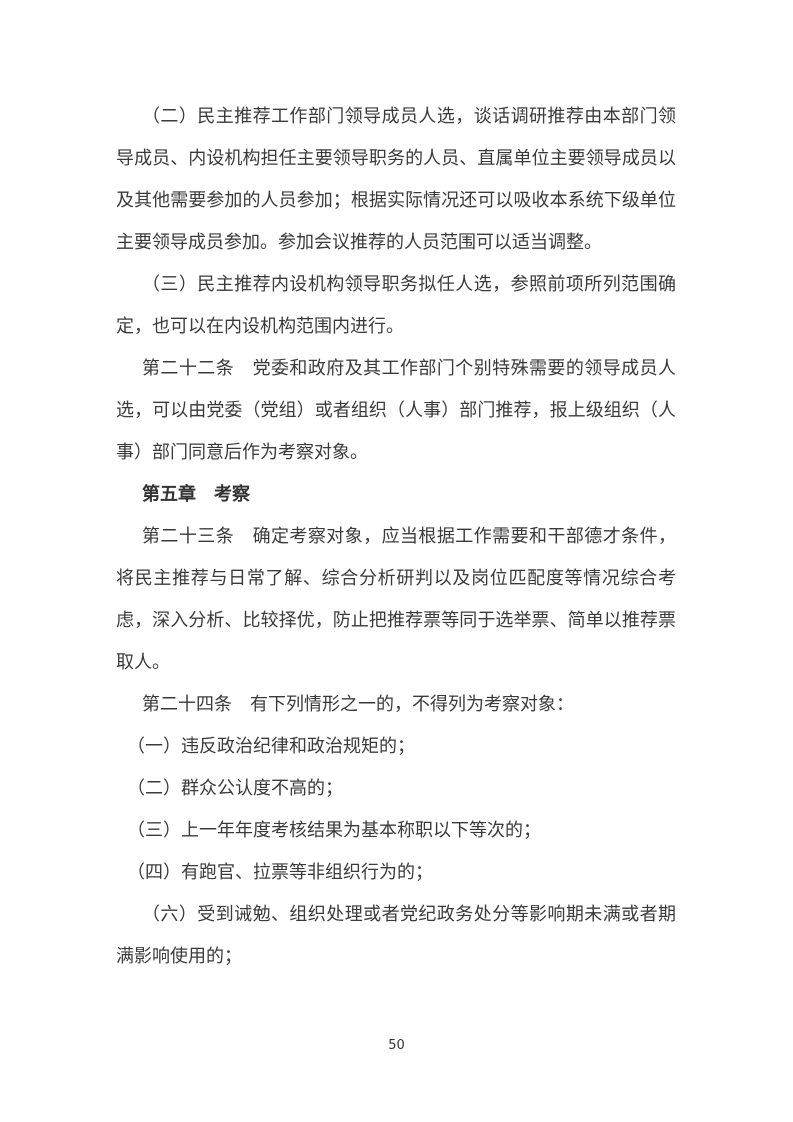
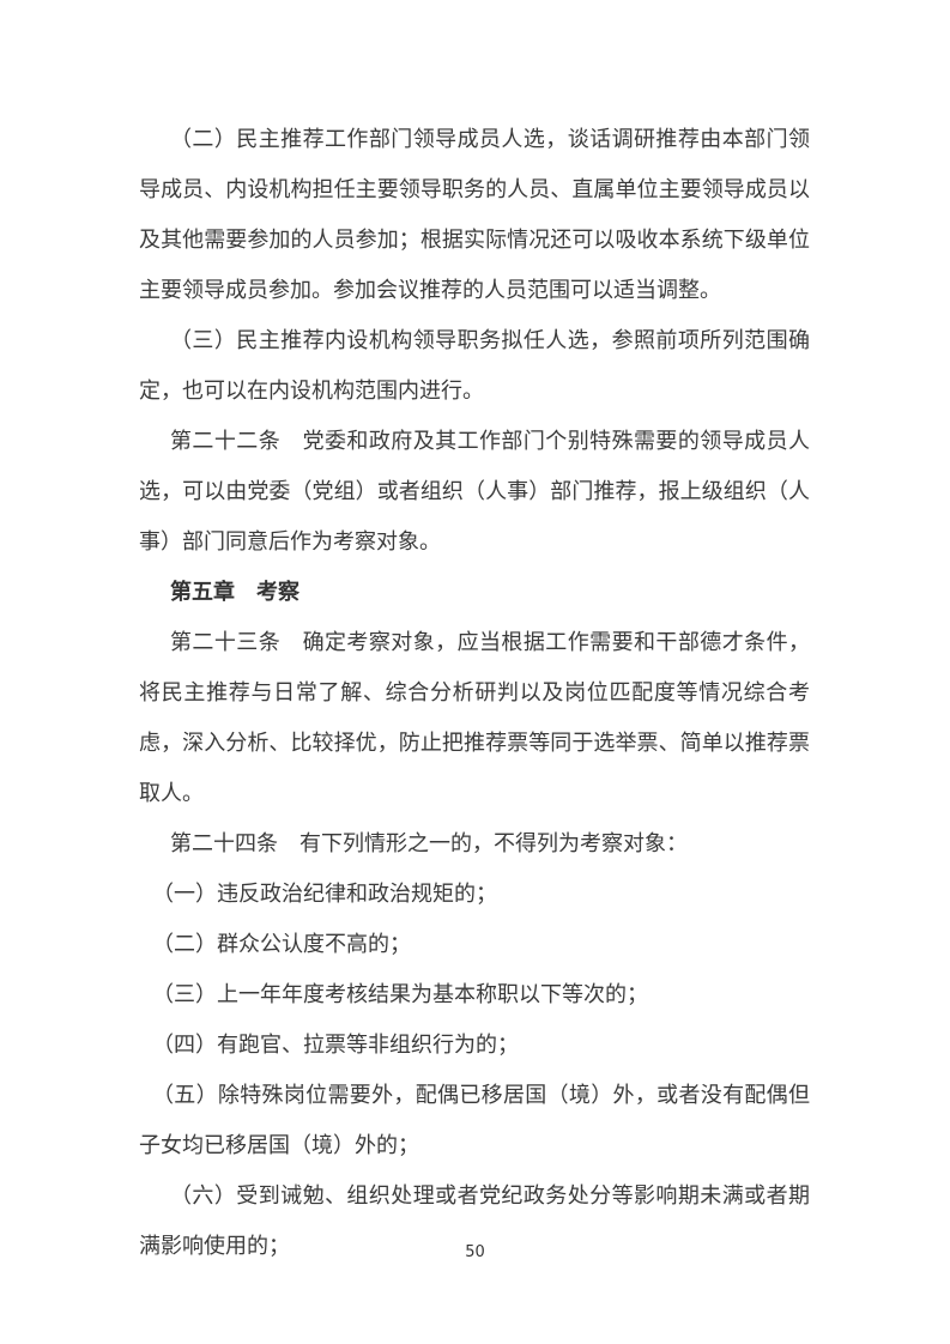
  （二）民主推荐工作部门领导成员人选，谈话调研推荐由本部门领导成员、内设机构担任主要领导职务的人员、直属单位主要领导成员以及其他需要参加的人员参加；根据实际情况还可以吸收本系统下级单位主要领导成员参加。参加会议推荐的人员范围可以适当调整。
  （三）民主推荐内设机构领导职务拟任人选，参照前项所列范围确定，也可以在内设机构范围内进行。
  第二十二条 党委和政府及其工作部门个别特殊需要的领导成员人选，可以由党委（党组）或者组织（人事）部门推荐，报上级组织（人事）部门同意后作为考察对象。
  第五章 考察
  第二十三条 确定考察对象，应当根据工作需要和干部德才条件，将民主推荐与日常了解、综合分析研判以及岗位匹配度等情况综合考虑，深入分析、比较择优，防止把推荐票等同于选举票、简单以推荐票取人。
  第二十四条 有下列情形之一的，不得列为考察对象：
  （一）违反政治纪律和政治规矩的；
  （二）群众公认度不高的；
  （三）上一年年度考核结果为基本称职以下等次的；
  （四）有跑官、拉票等非组织行为的；
+ （五）除特殊岗位需要外，配偶已移居国（境）外，或者没有配偶但子女均已移居国（境）外的；
  （六）受到诫勉、组织处理或者党纪政务处分等影响期未满或者期满影响使用的；
  50
